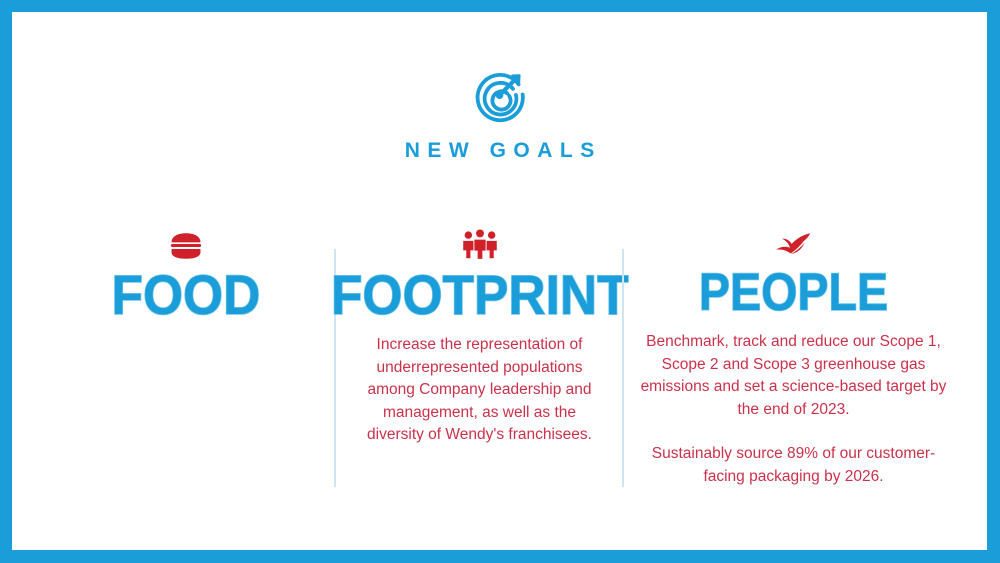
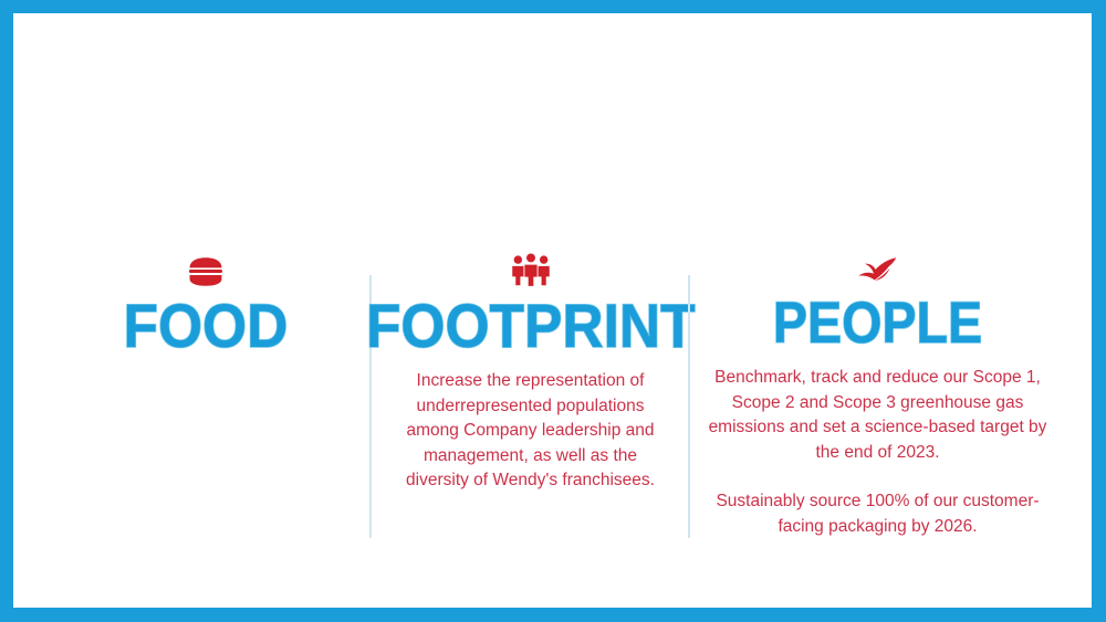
- NEW GOALS
  FOOD
  FOOTPRINT
  Increase the representation of underrepresented populations among Company leadership and management, as well as the diversity of Wendy's franchisees.
  PEOPLE
  Benchmark, track and reduce our Scope 1, Scope 2 and Scope 3 greenhouse gas emissions and set a science-based target by the end of 2023.
- Sustainably source 89% of our customer-facing packaging by 2026.
+ Sustainably source 100% of our customer-facing packaging by 2026.
